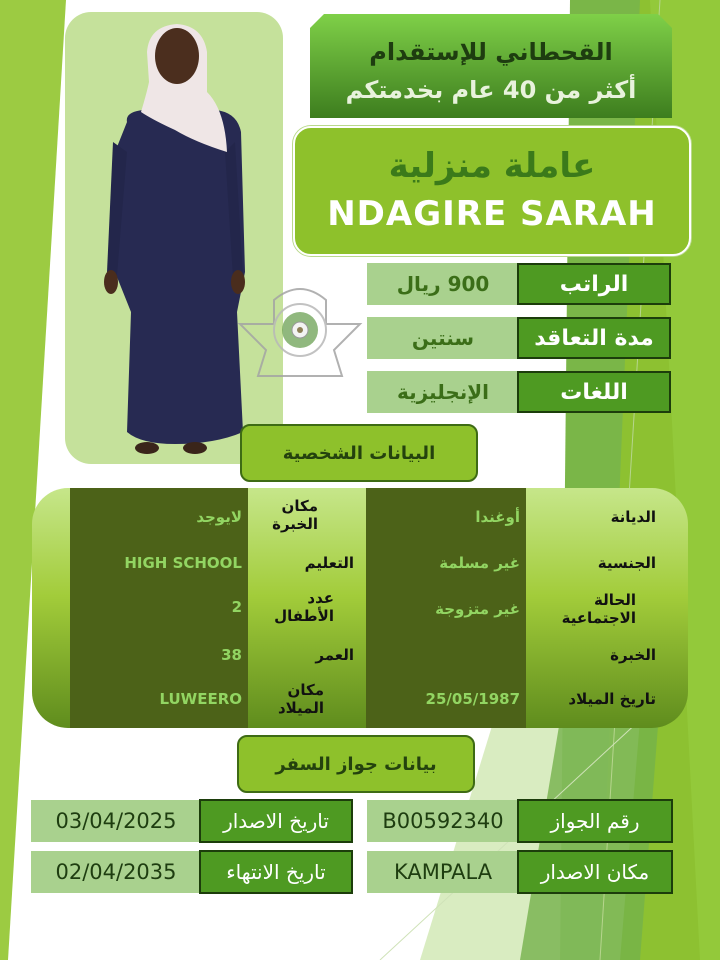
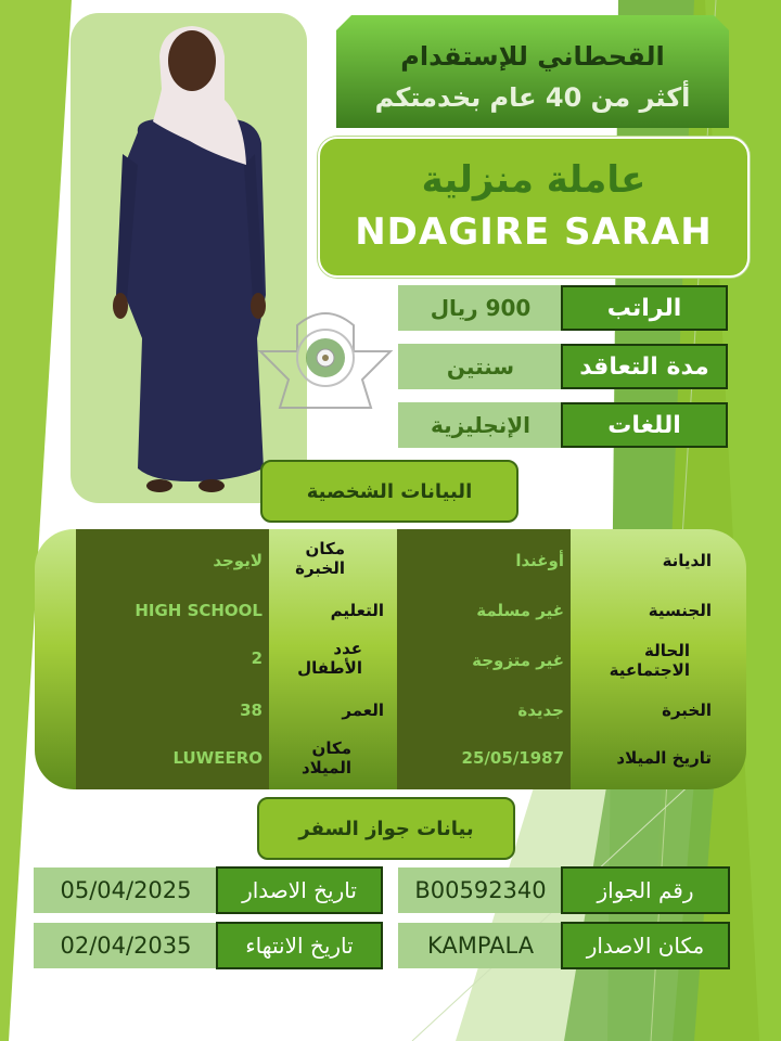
  القحطاني للإستقدام
  أكثر من 40 عام بخدمتكم
  عاملة منزلية
  NDAGIRE SARAH
  900 ريال
  الراتب
  سنتين
  مدة التعاقد
  الإنجليزية
  اللغات
  البيانات الشخصية
  الديانة
  أوغندا
  الجنسية
  غير مسلمة
  الحالة الاجتماعية
  غير متزوجة
  الخبرة
+ جديدة
  تاريخ الميلاد
  25/05/1987
  مكان الخبرة
  لايوجد
  التعليم
  HIGH SCHOOL
  عدد الأطفال
  2
  العمر
  38
  مكان الميلاد
  LUWEERO
  بيانات جواز السفر
  B00592340
  رقم الجواز
  KAMPALA
  مكان الاصدار
- 03/04/2025
+ 05/04/2025
  تاريخ الاصدار
  02/04/2035
  تاريخ الانتهاء
